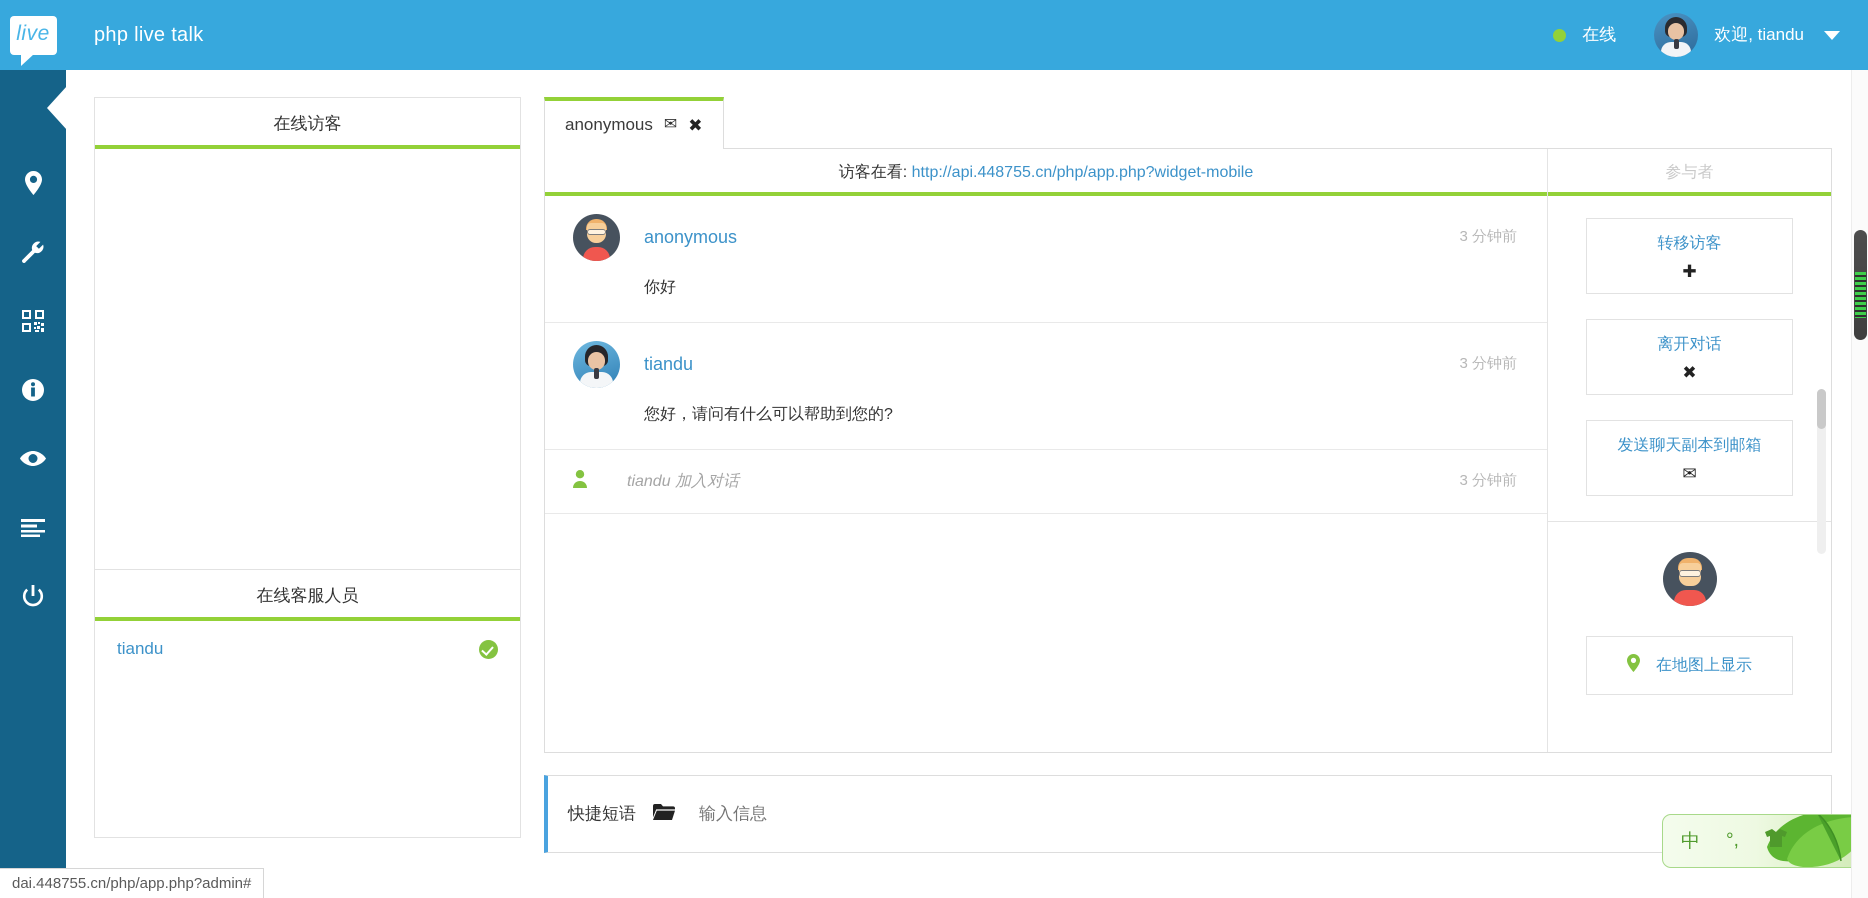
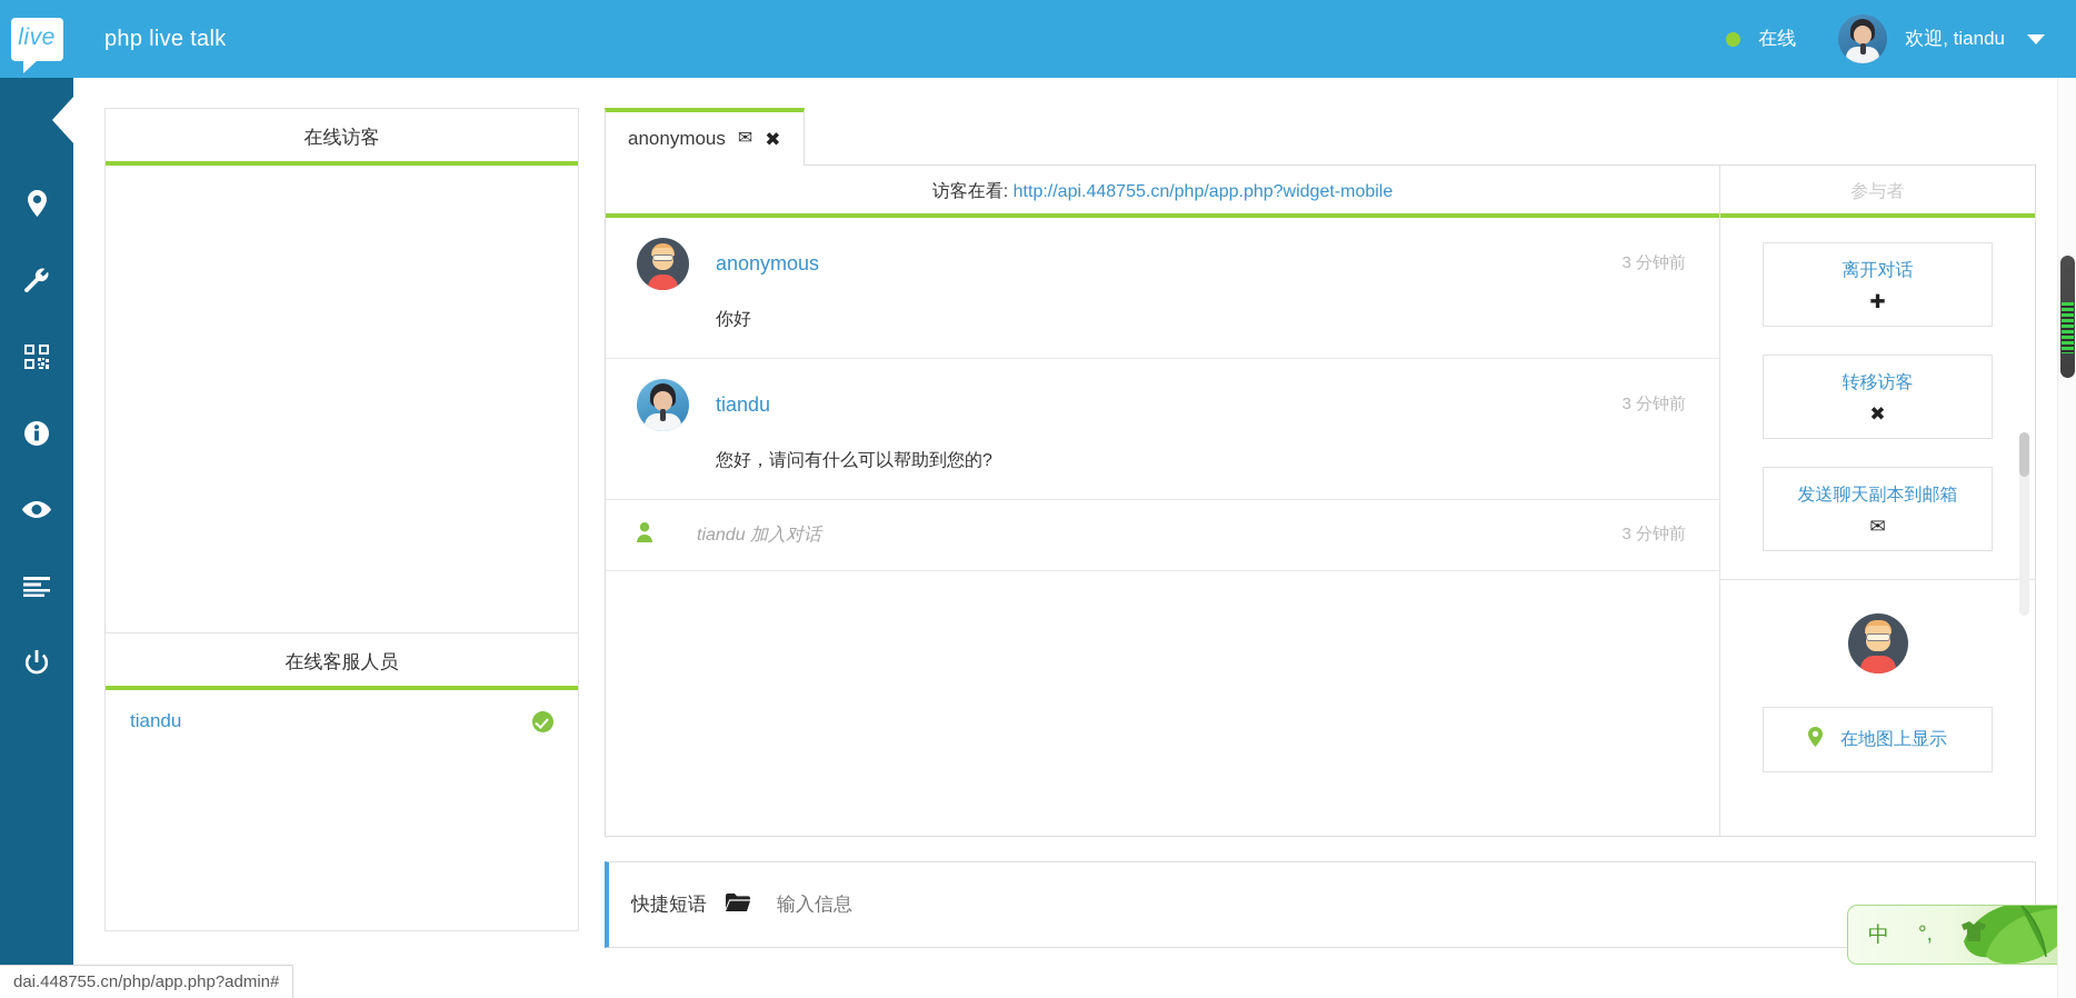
  live
  php live talk
  在线
  欢迎, tiandu
  在线访客
  在线客服人员
  tiandu
  anonymous
  ✉
  ✖
  访客在看: http://api.448755.cn/php/app.php?widget-mobile
  anonymous
  3 分钟前
  你好
  tiandu
  3 分钟前
  您好，请问有什么可以帮助到您的?
  tiandu 加入对话
  3 分钟前
  参与者
- 转移访客
+ 离开对话
  ✚
- 离开对话
+ 转移访客
  ✖
  发送聊天副本到邮箱
  ✉
  在地图上显示
  快捷短语
  输入信息
  中
  °,
  dai.448755.cn/php/app.php?admin#
